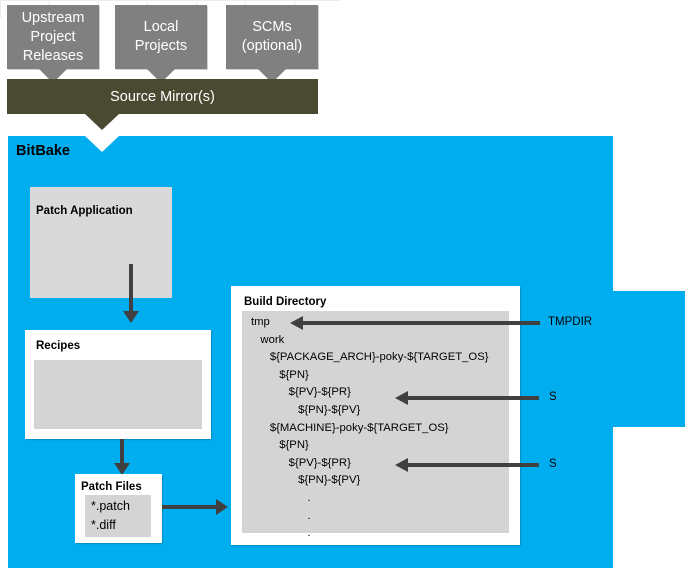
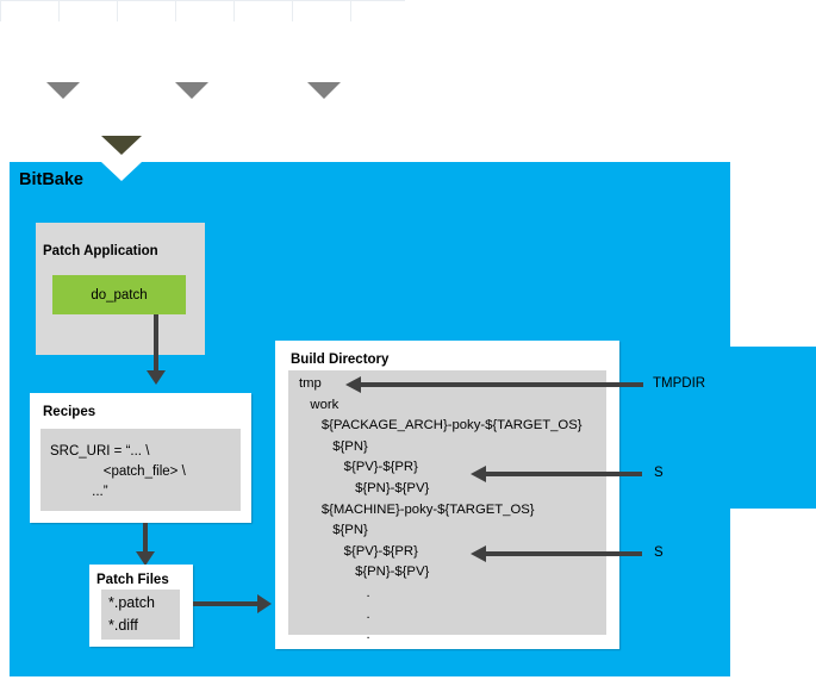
- Upstream
- Project
- Releases
- Local
- Projects
- SCMs
- (optional)
- Source Mirror(s)
  BitBake
  Patch Application
+ do_patch
  Recipes
+ SRC_URI = “... \
+ <patch_file> \
+ ...”
  Patch Files
  *.patch
  *.diff
  Build Directory
  tmp
  work
  ${PACKAGE_ARCH}-poky-${TARGET_OS}
  ${PN}
  ${PV}-${PR}
  ${PN}-${PV}
  ${MACHINE}-poky-${TARGET_OS}
  ${PN}
  ${PV}-${PR}
  ${PN}-${PV}
  .
  .
  .
  TMPDIR
  S
  S
